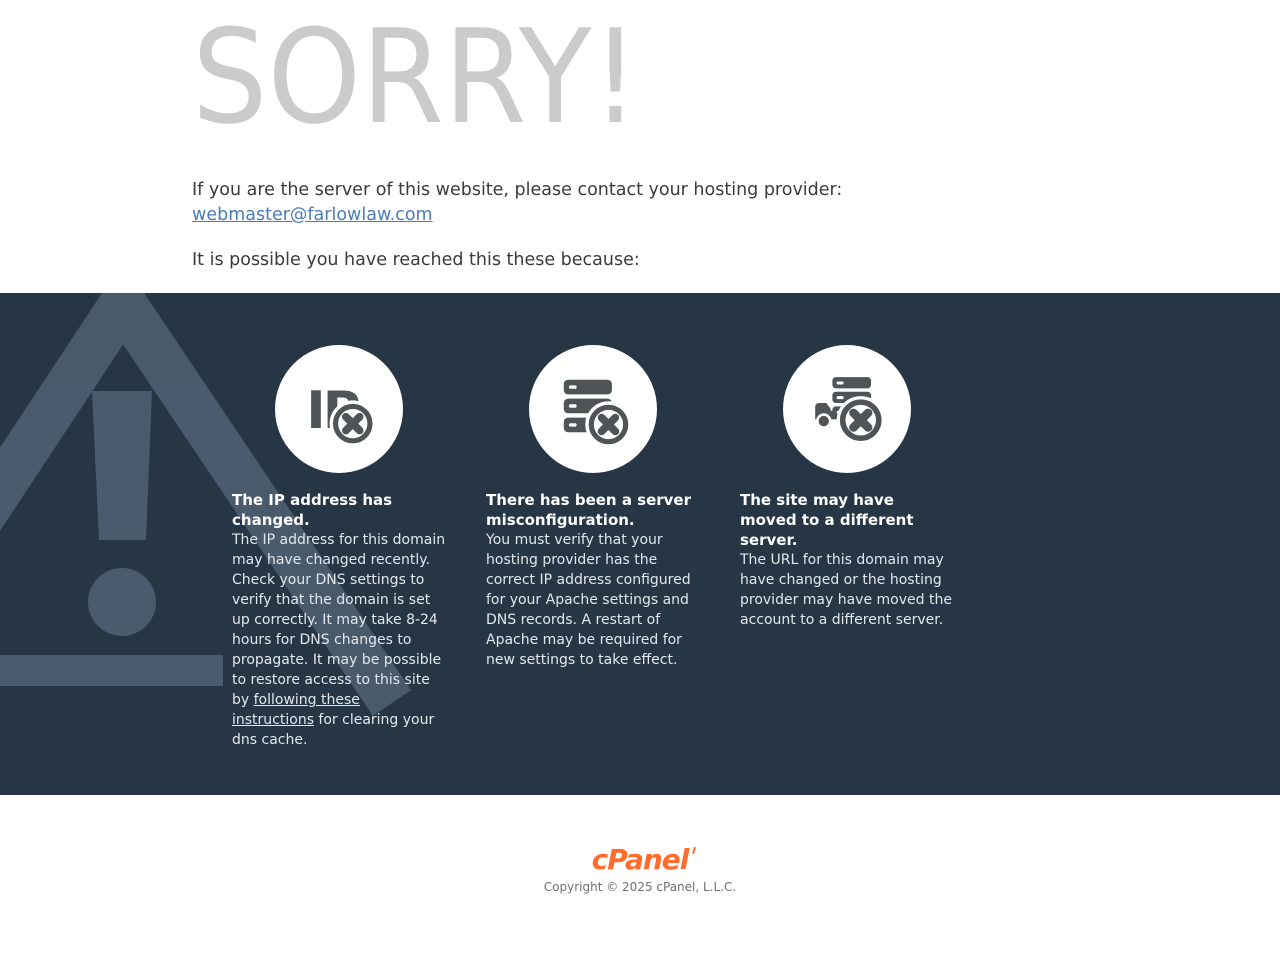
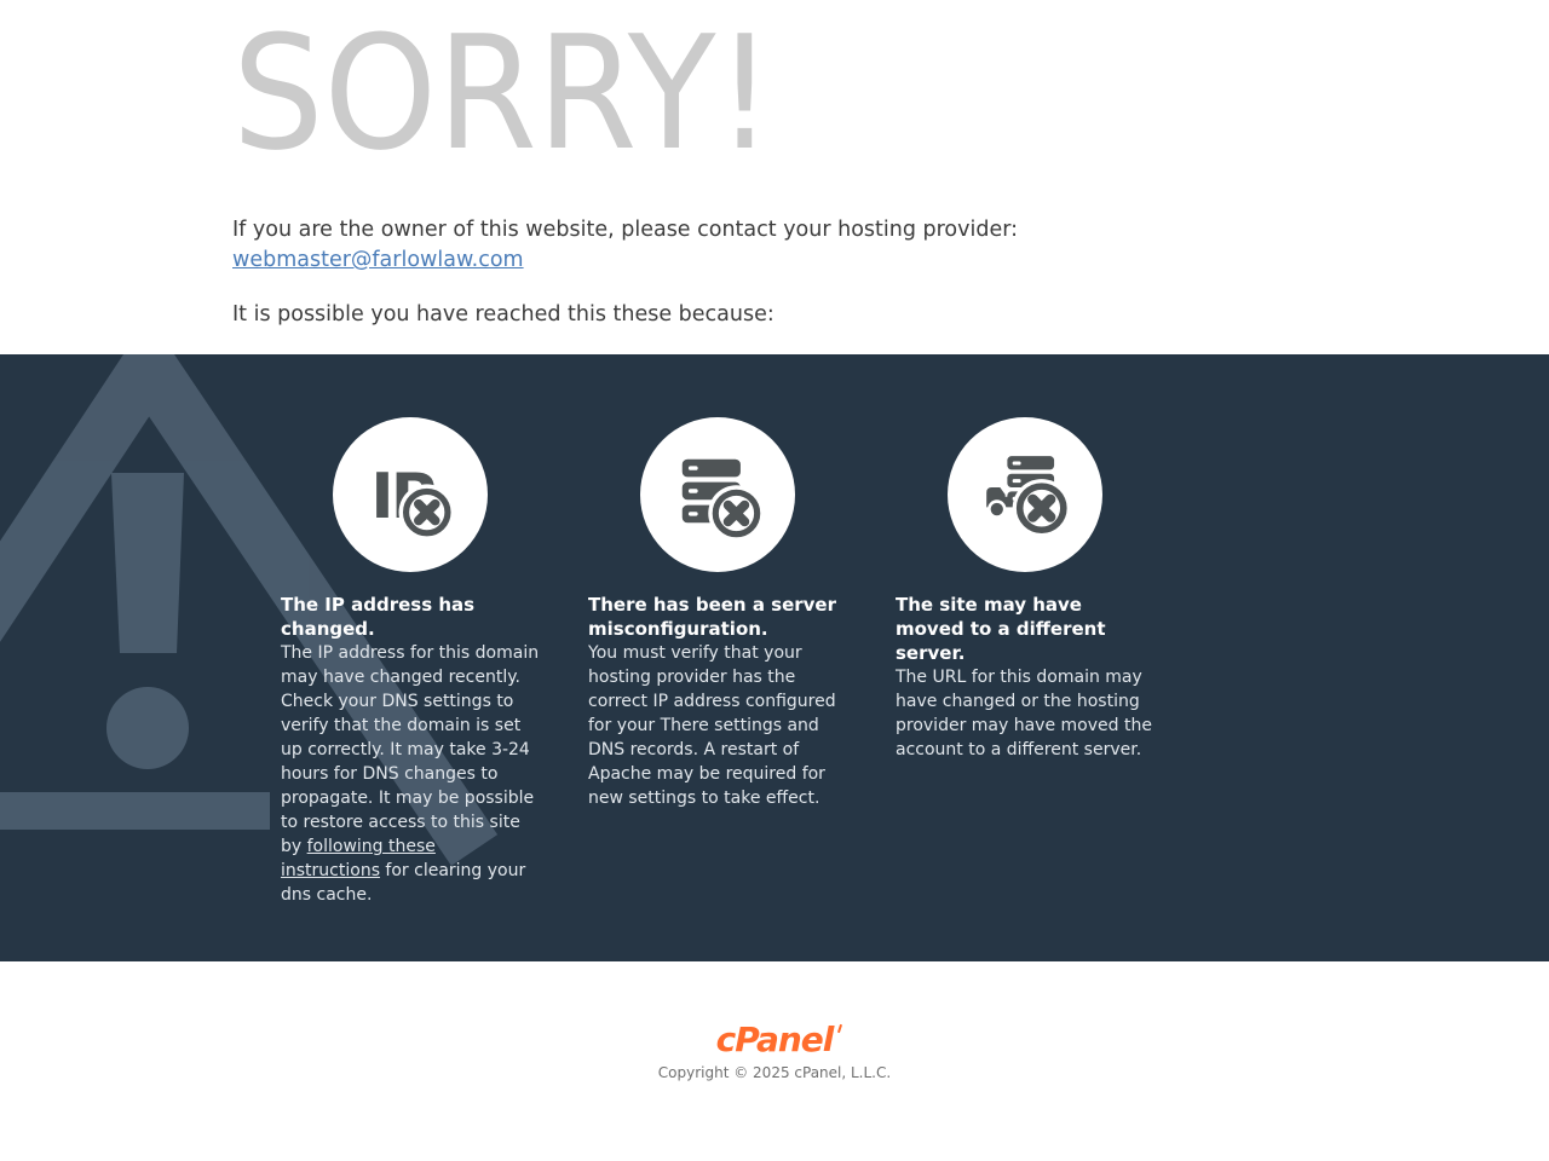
  SORRY!
- If you are the server of this website, please contact your hosting provider:
+ If you are the owner of this website, please contact your hosting provider:
  webmaster@farlowlaw.com
  It is possible you have reached this these because:
  The IP address has changed.
- The IP address for this domain may have changed recently. Check your DNS settings to verify that the domain is set up correctly. It may take 8-24 hours for DNS changes to propagate. It may be possible to restore access to this site by following these instructions for clearing your dns cache.
+ The IP address for this domain may have changed recently. Check your DNS settings to verify that the domain is set up correctly. It may take 3-24 hours for DNS changes to propagate. It may be possible to restore access to this site by following these instructions for clearing your dns cache.
  There has been a server misconfiguration.
- You must verify that your hosting provider has the correct IP address configured for your Apache settings and DNS records. A restart of Apache may be required for new settings to take effect.
+ You must verify that your hosting provider has the correct IP address configured for your There settings and DNS records. A restart of Apache may be required for new settings to take effect.
  The site may have moved to a different server.
  The URL for this domain may have changed or the hosting provider may have moved the account to a different server.
  cPanel
  Copyright © 2025 cPanel, L.L.C.
